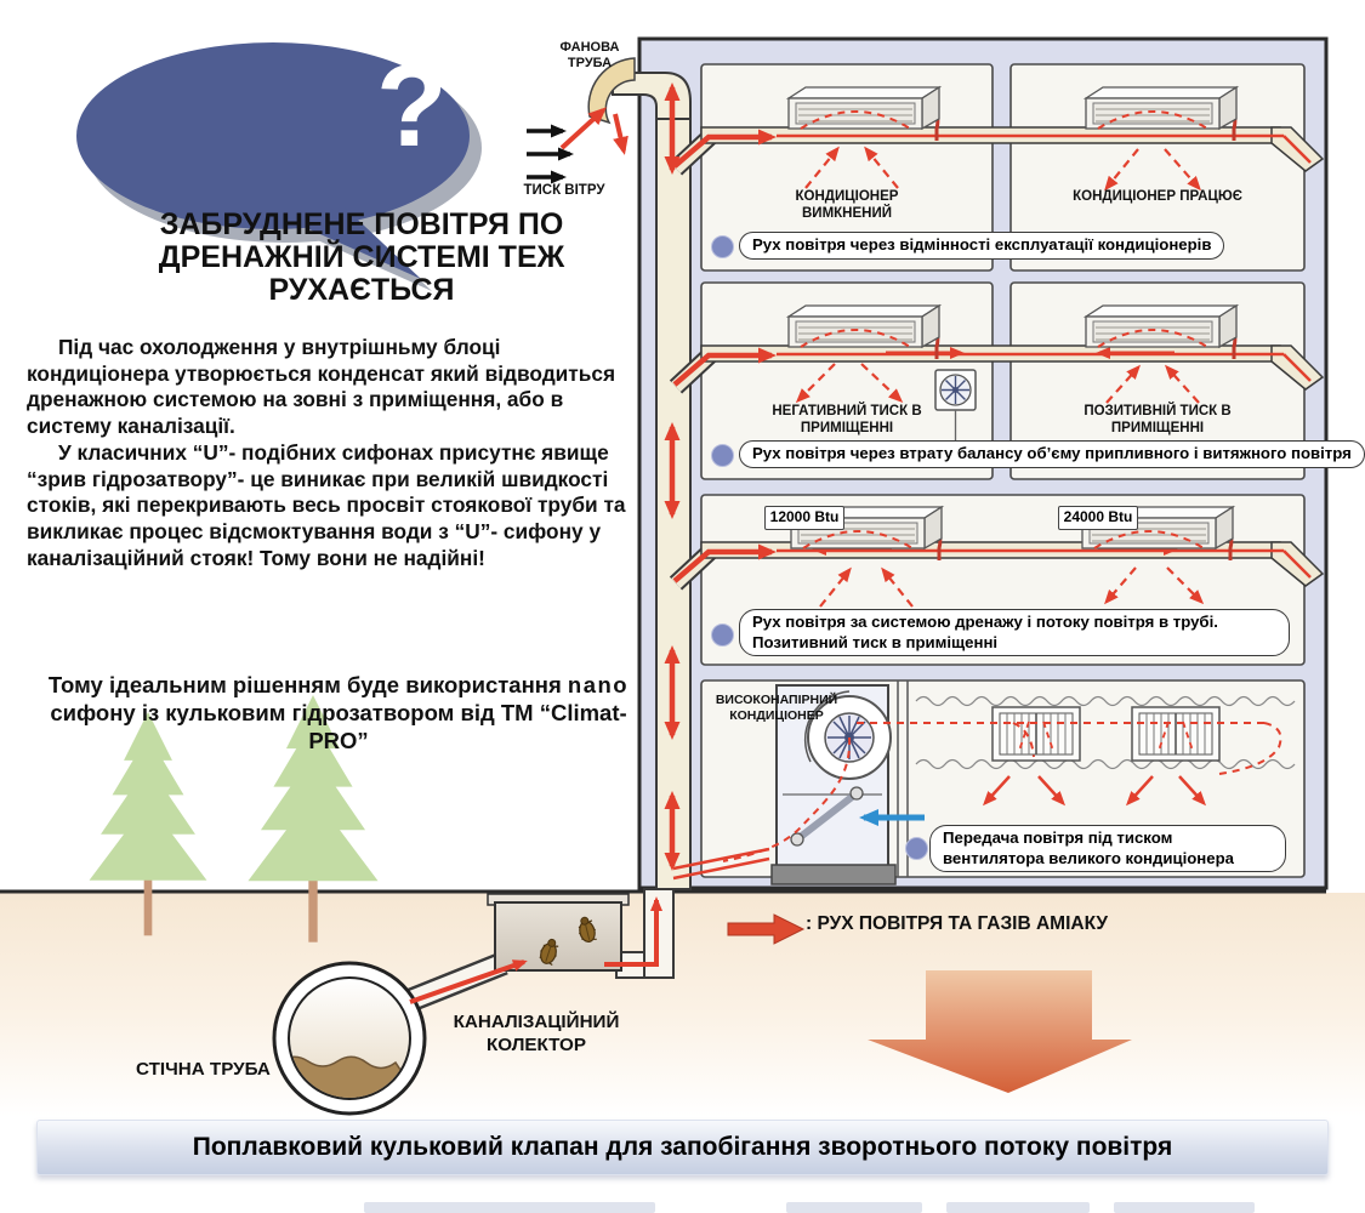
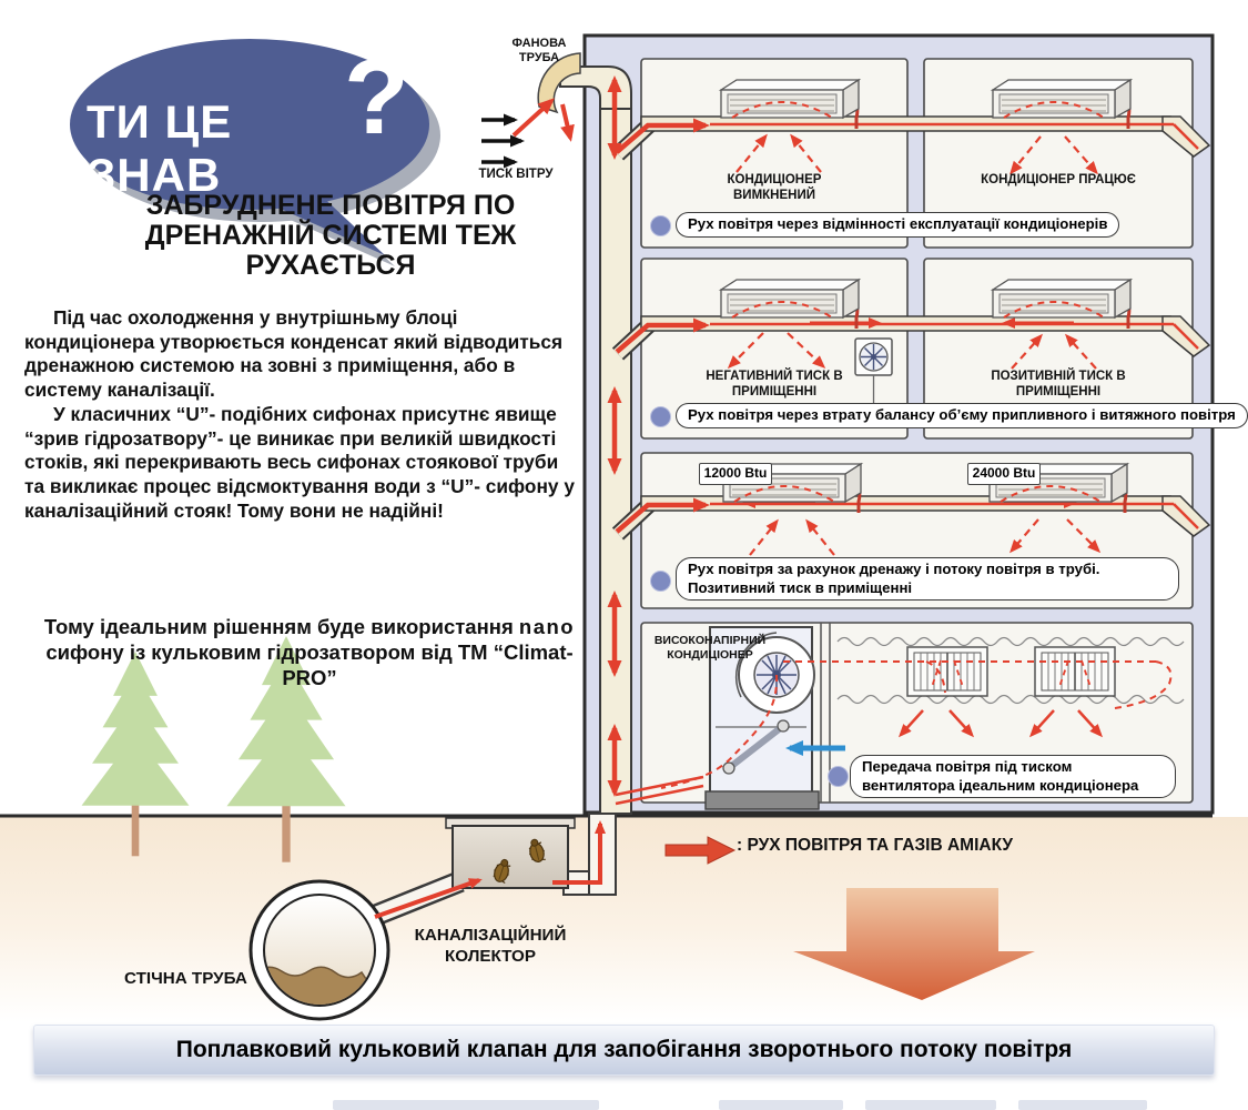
+ ТИ ЦЕ ЗНАВ
  ?
  ФАНОВА ТРУБА
  ТИСК ВІТРУ
  ЗАБРУДНЕНЕ ПОВІТРЯ ПО ДРЕНАЖНІЙ СИСТЕМІ ТЕЖ РУХАЄТЬСЯ
  Під час охолодження у внутрішньму блоці кондиціонера утворюється конденсат який відводиться дренажною системою на зовні з приміщення, або в систему каналізації.
- У класичних “U”- подібних сифонах присутнє явище “зрив гідрозатвору”- це виникає при великій швидкості стоків, які перекривають весь просвіт стоякової труби та викликає процес відсмоктування води з “U”- сифону у каналізаційний стояк! Тому вони не надійні!
+ У класичних “U”- подібних сифонах присутнє явище “зрив гідрозатвору”- це виникає при великій швидкості стоків, які перекривають весь сифонах стоякової труби та викликає процес відсмоктування води з “U”- сифону у каналізаційний стояк! Тому вони не надійні!
  Тому ідеальним рішенням буде використання nano сифону із кульковим гідрозатвором від ТМ “Climat-PRO”
  КОНДИЦІОНЕР ВИМКНЕНИЙ
  КОНДИЦІОНЕР ПРАЦЮЄ
  НЕГАТИВНИЙ ТИСК В ПРИМІЩЕННІ
  ПОЗИТИВНІЙ ТИСК В ПРИМІЩЕННІ
  12000 Btu
  24000 Btu
  ВИСОКОНАПІРНИЙ КОНДИЦІОНЕР
  Рух повітря через відмінності експлуатації кондиціонерів
  Рух повітря через втрату балансу об’єму припливного і витяжного повітря
- Рух повітря за системою дренажу і потоку повітря в трубі. Позитивний тиск в приміщенні
+ Рух повітря за рахунок дренажу і потоку повітря в трубі. Позитивний тиск в приміщенні
- Передача повітря під тиском вентилятора великого кондиціонера
+ Передача повітря під тиском вентилятора ідеальним кондиціонера
  : РУХ ПОВІТРЯ ТА ГАЗІВ АМІАКУ
  КАНАЛІЗАЦІЙНИЙ КОЛЕКТОР
  СТІЧНА ТРУБА
  Поплавковий кульковий клапан для запобігання зворотнього потоку повітря
